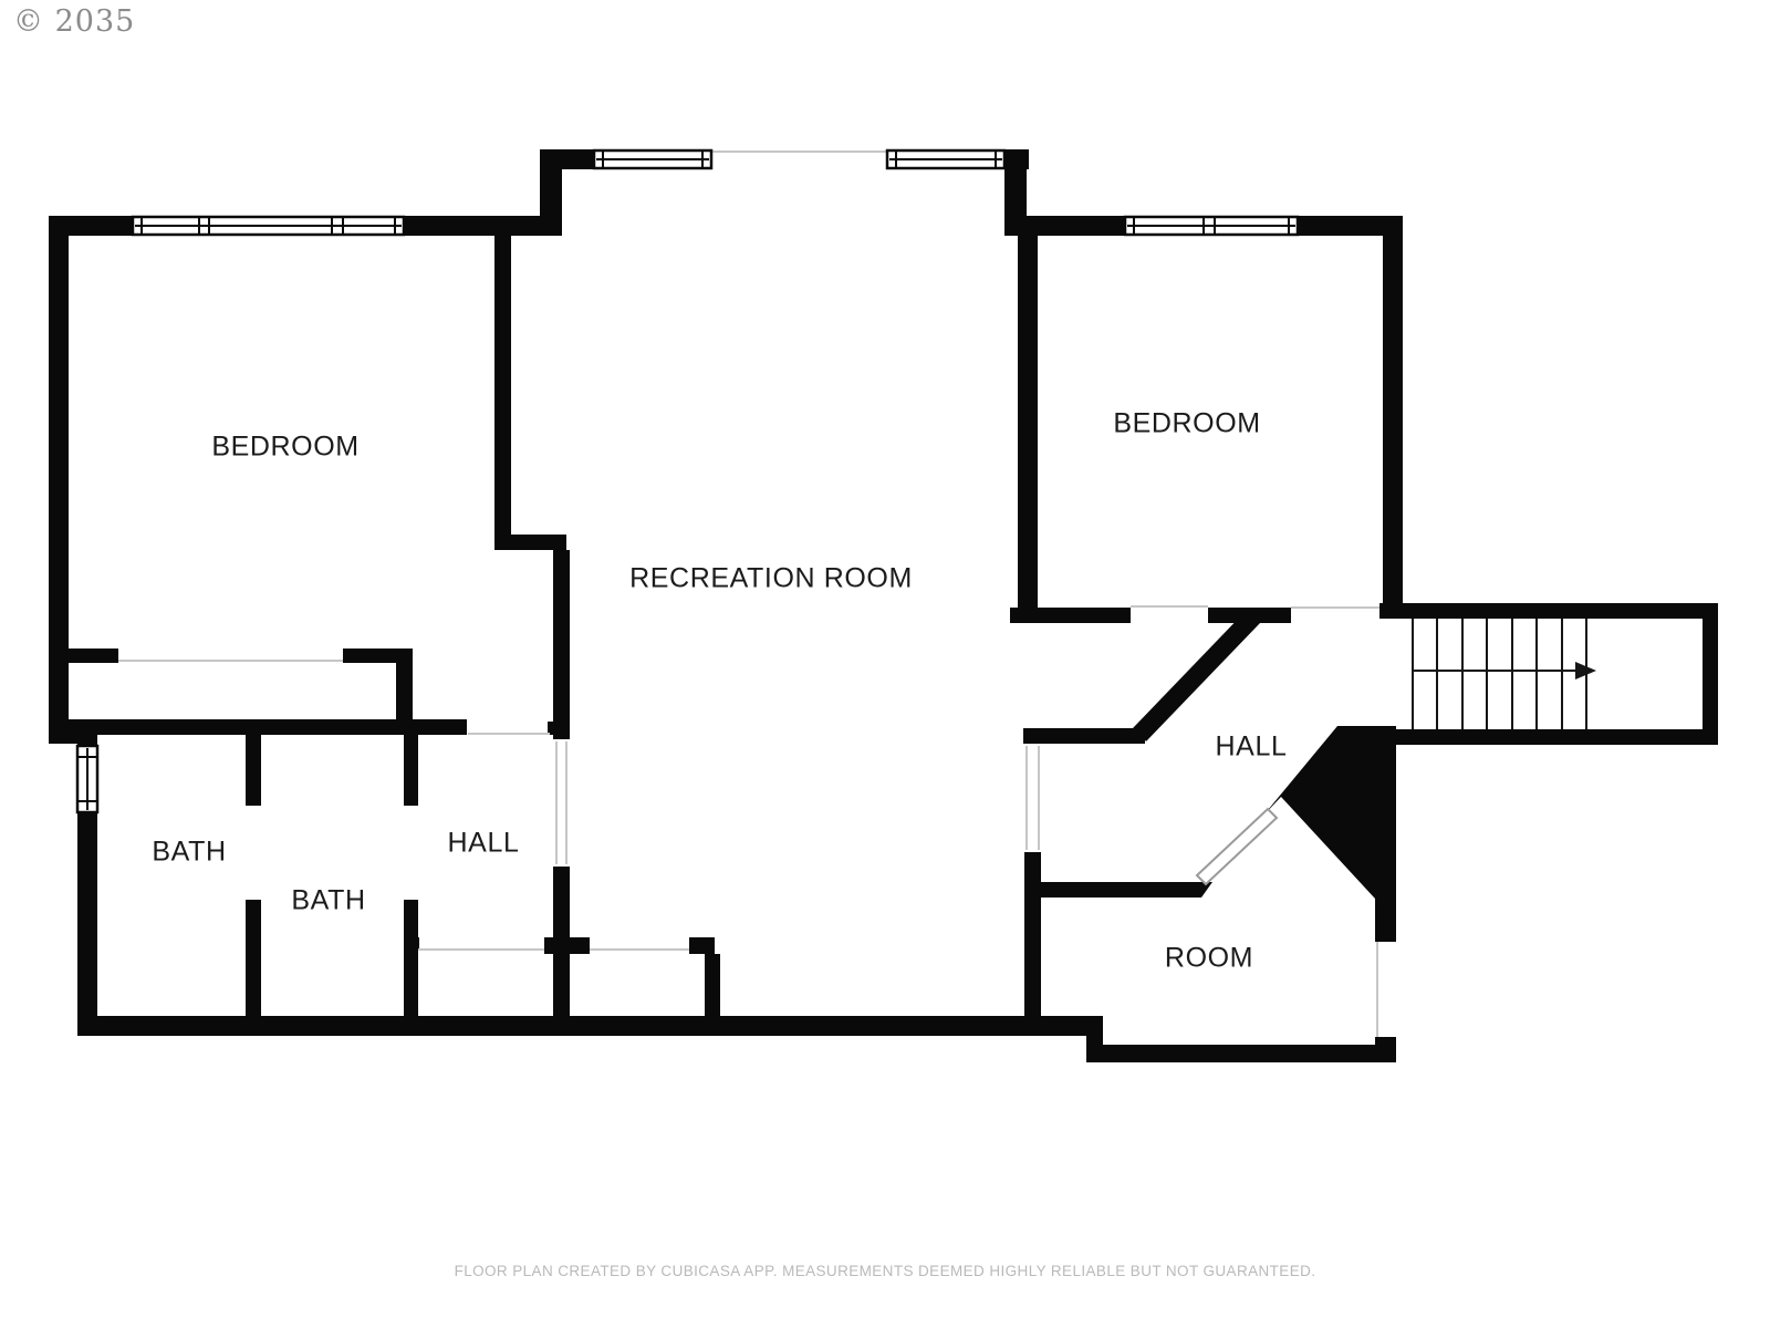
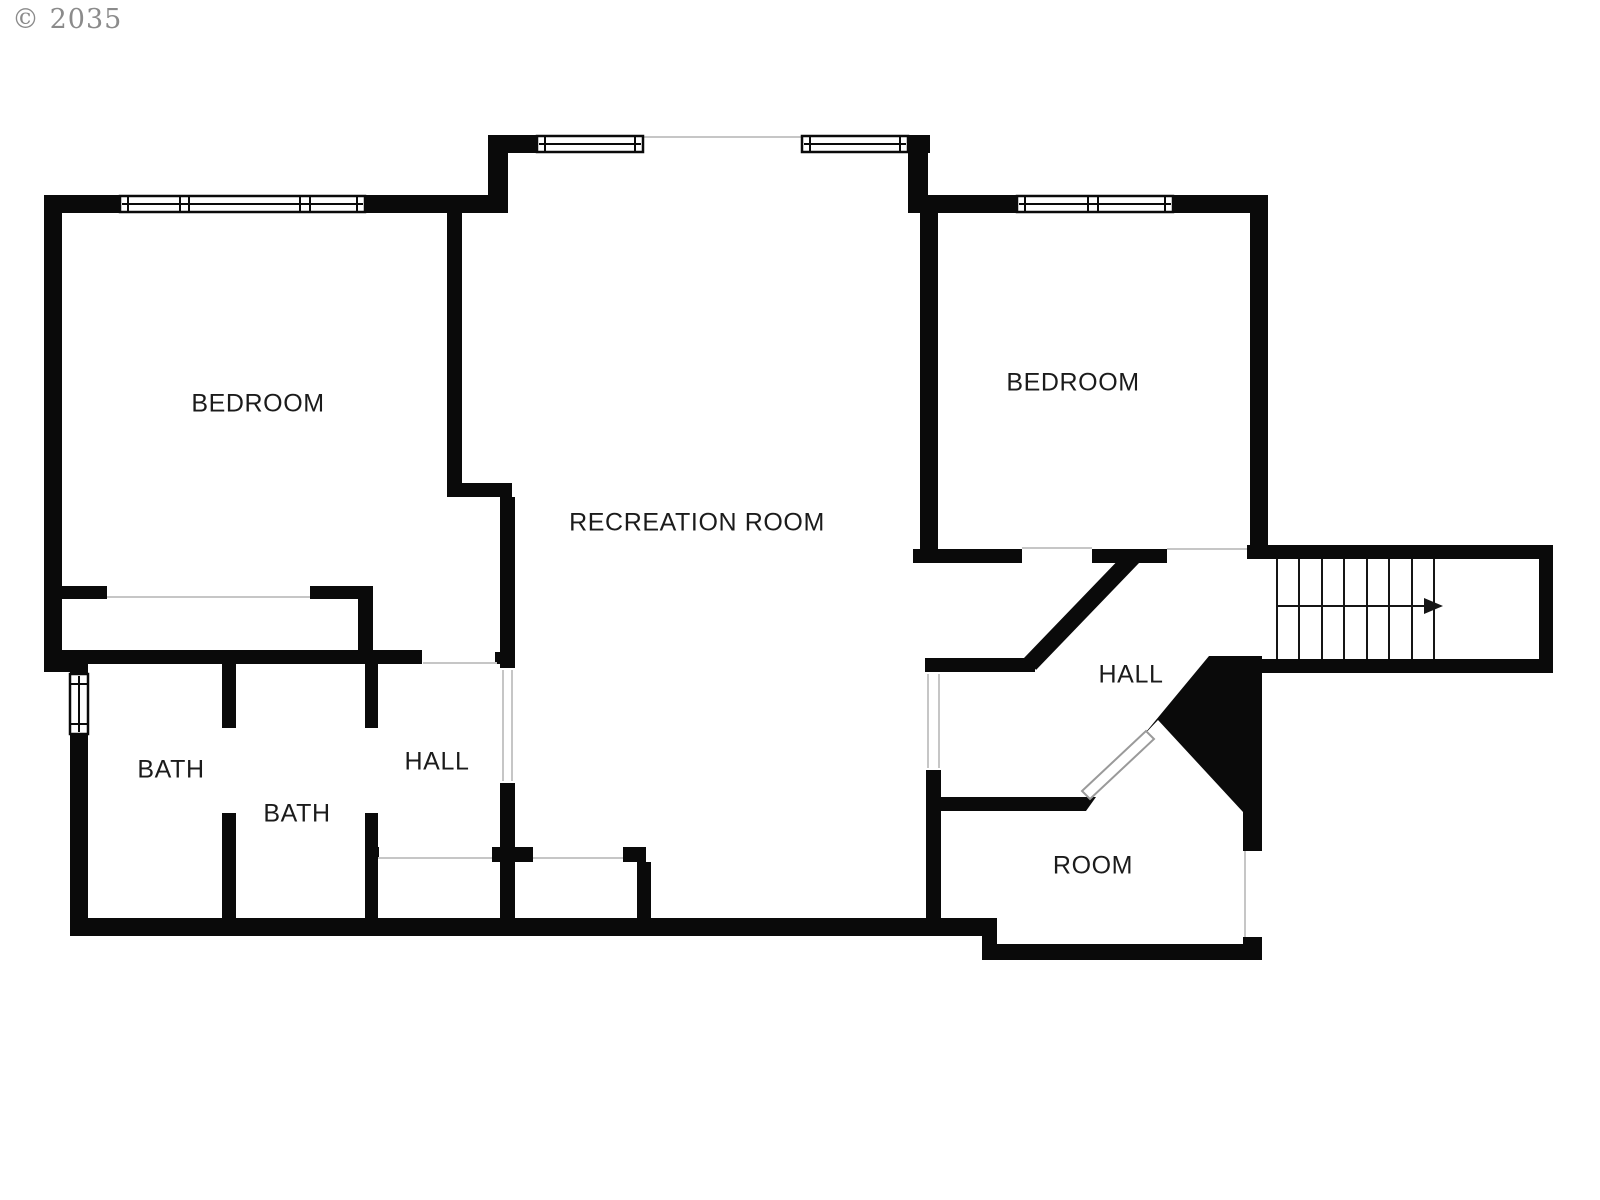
  BEDROOM
  RECREATION ROOM
  BEDROOM
  BATH
  BATH
  HALL
  HALL
  ROOM
  © 2035
- FLOOR PLAN CREATED BY CUBICASA APP. MEASUREMENTS DEEMED HIGHLY RELIABLE BUT NOT GUARANTEED.
